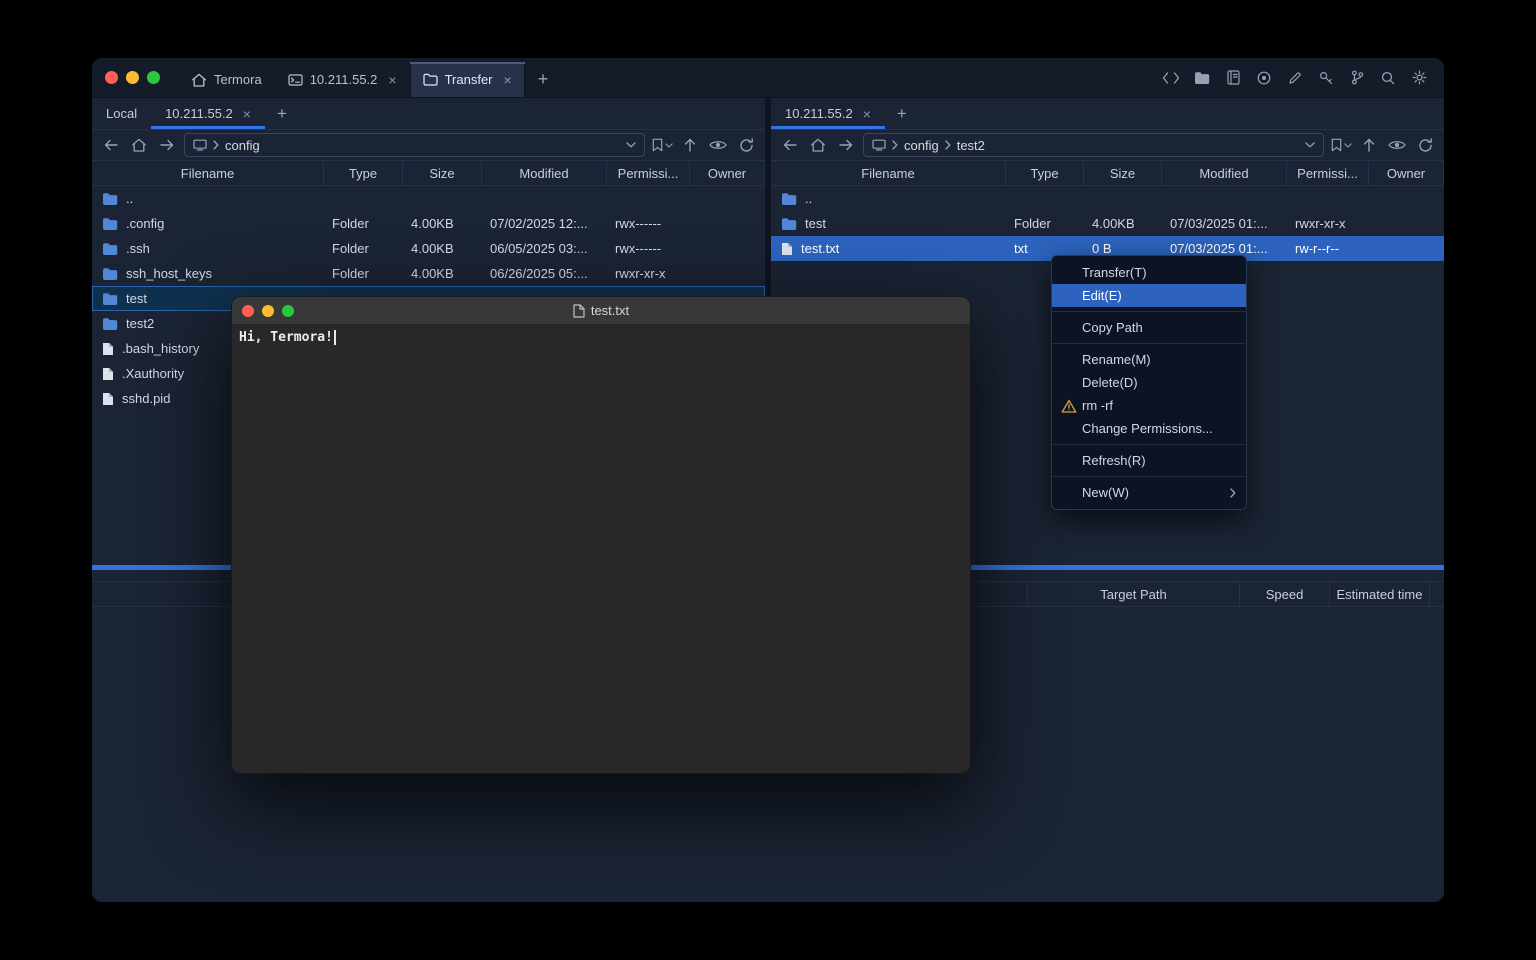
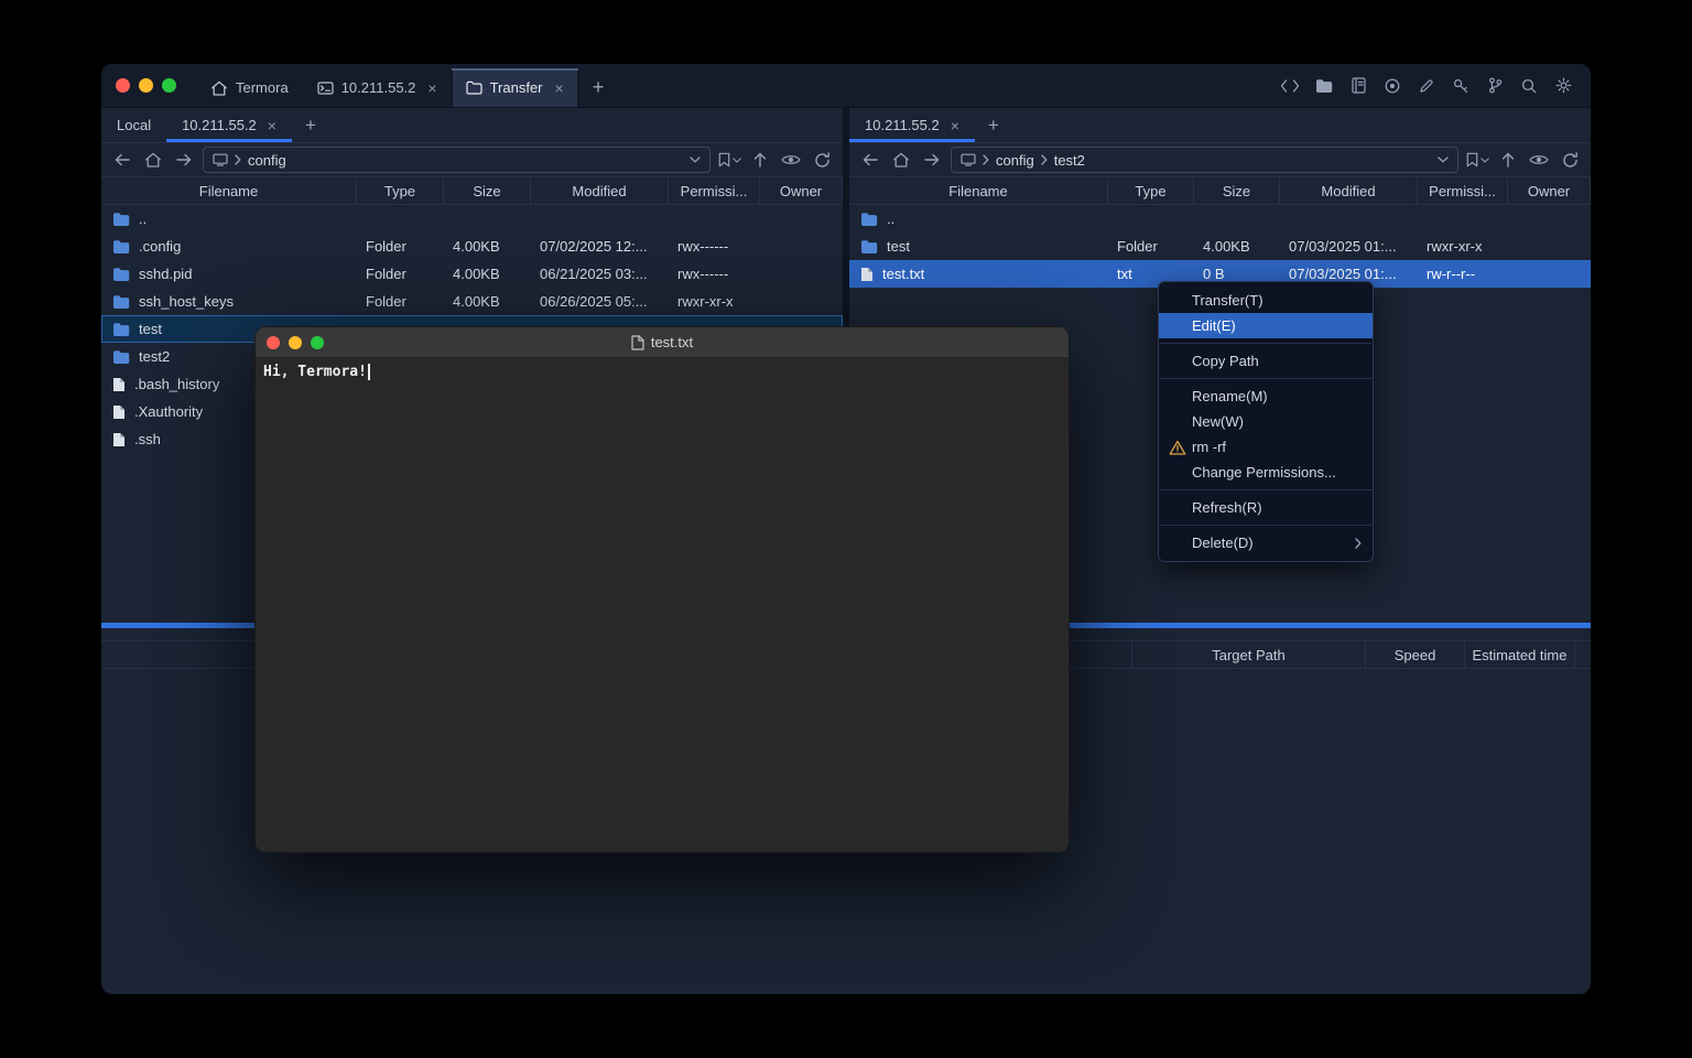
  Termora
  10.211.55.2
  ×
  Transfer
  ×
  +
  Local
  10.211.55.2
  ×
  +
  config
  Filename
  Type
  Size
  Modified
  Permissi...
  Owner
  ..
  .config
  Folder
  4.00KB
  07/02/2025 12:...
  rwx------
- .ssh
+ sshd.pid
  Folder
  4.00KB
- 06/05/2025 03:...
+ 06/21/2025 03:...
  rwx------
  ssh_host_keys
  Folder
  4.00KB
  06/26/2025 05:...
  rwxr-xr-x
  test
  test2
  .bash_history
  .Xauthority
- sshd.pid
+ .ssh
  10.211.55.2
  ×
  +
  config
  test2
  Filename
  Type
  Size
  Modified
  Permissi...
  Owner
  ..
  test
  Folder
  4.00KB
  07/03/2025 01:...
  rwxr-xr-x
  test.txt
  txt
  0 B
  07/03/2025 01:...
  rw-r--r--
  Target Path
  Speed
  Estimated time
  Transfer(T)
  Edit(E)
  Copy Path
  Rename(M)
- Delete(D)
+ New(W)
  rm -rf
  Change Permissions...
  Refresh(R)
- New(W)
+ Delete(D)
  test.txt
  Hi, Termora!
